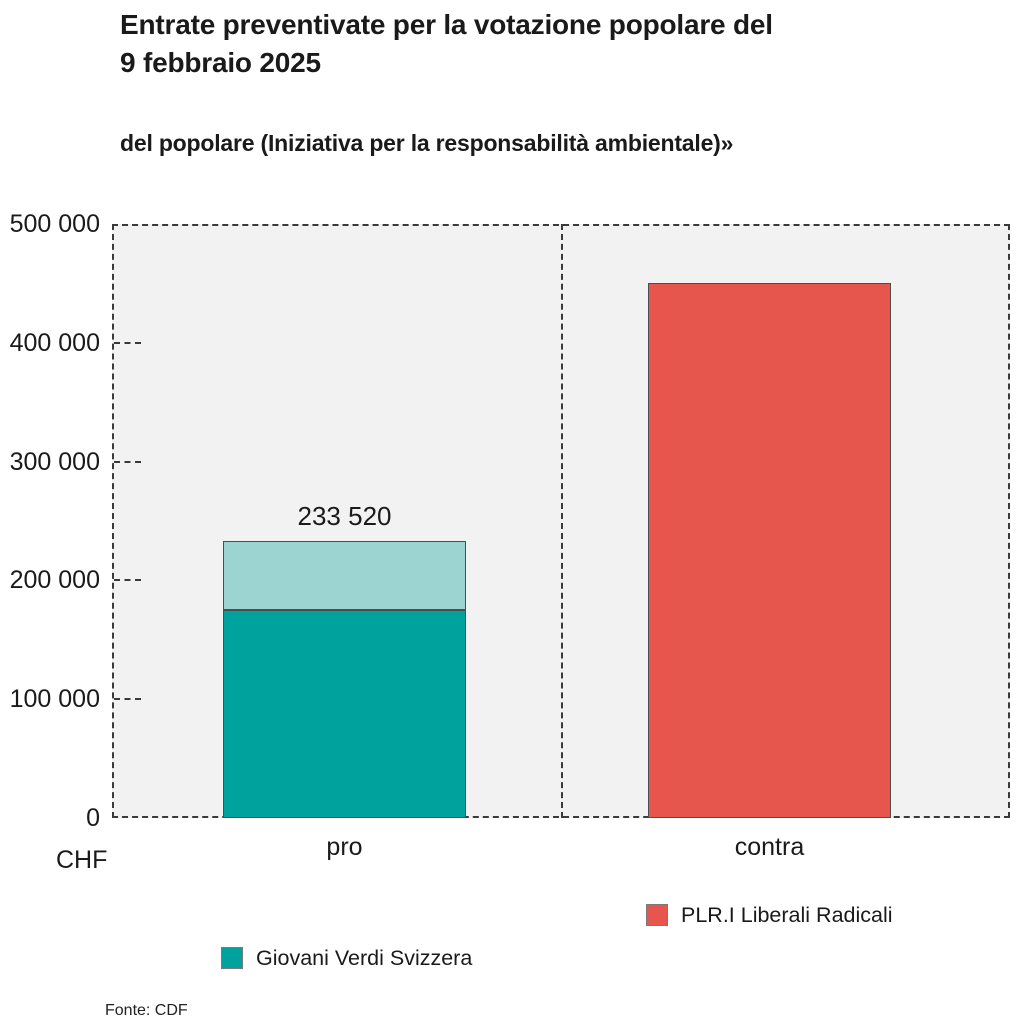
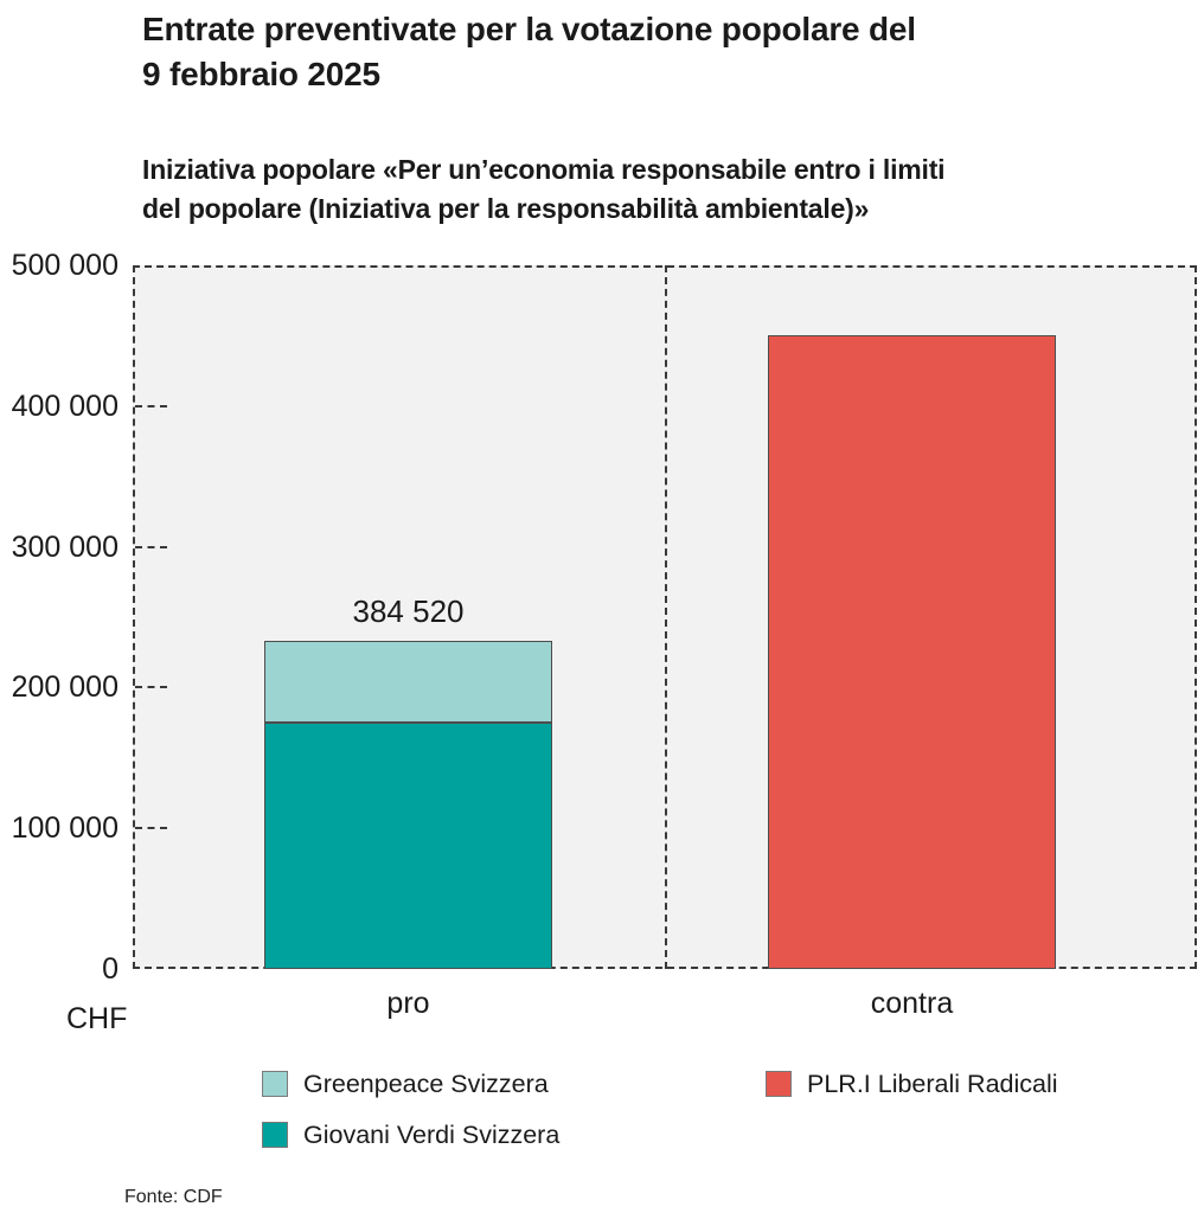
  Entrate preventivate per la votazione popolare del
  9 febbraio 2025
+ Iniziativa popolare «Per un’economia responsabile entro i limiti
  del popolare (Iniziativa per la responsabilità ambientale)»
  CHF
+ Greenpeace Svizzera
  Giovani Verdi Svizzera
  PLR.I Liberali Radicali
  Fonte: CDF
  0
  100 000
  200 000
  300 000
  400 000
  500 000
- 233 520
+ 384 520
  pro
  contra
